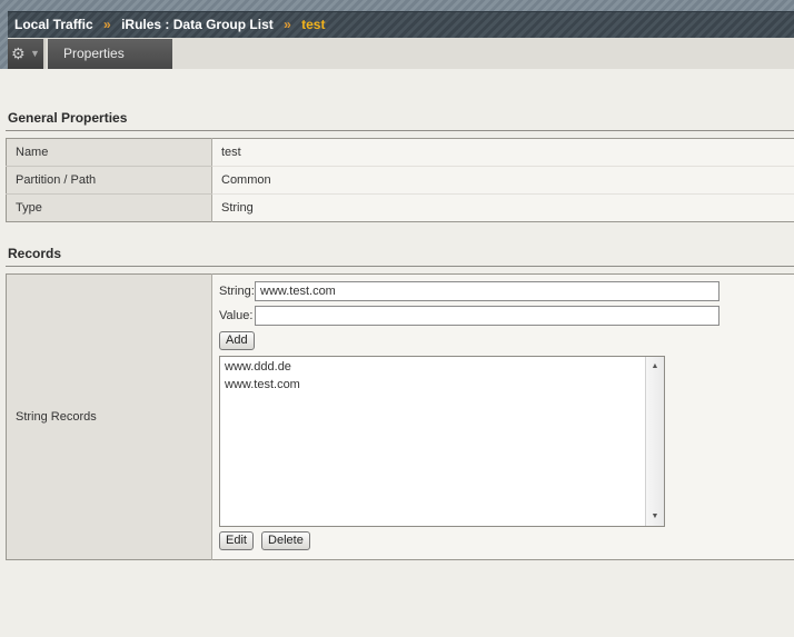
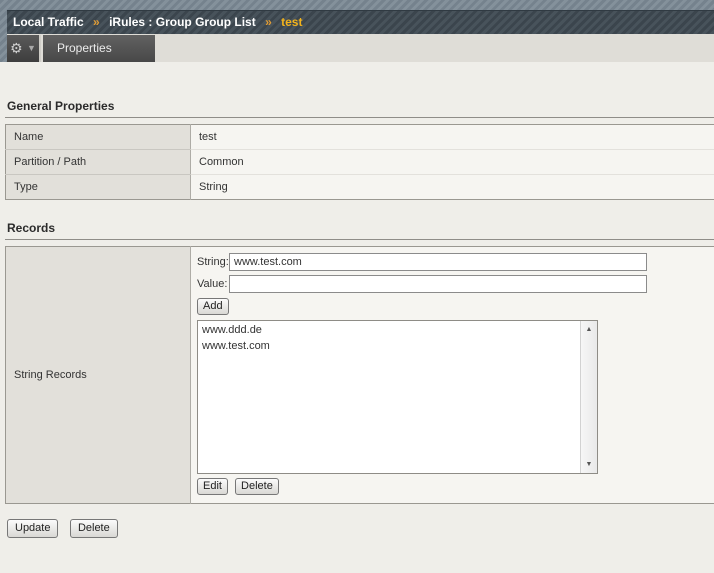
- Local Traffic » iRules : Data Group List » test
+ Local Traffic » iRules : Group Group List » test
  ⚙ ▼
  Properties
  General Properties
  Name	test
  Partition / Path	Common
  Type	String
  Records
  String Records	String: www.test.com Value: Add www.ddd.de www.test.com Edit Delete
+ Update Delete
